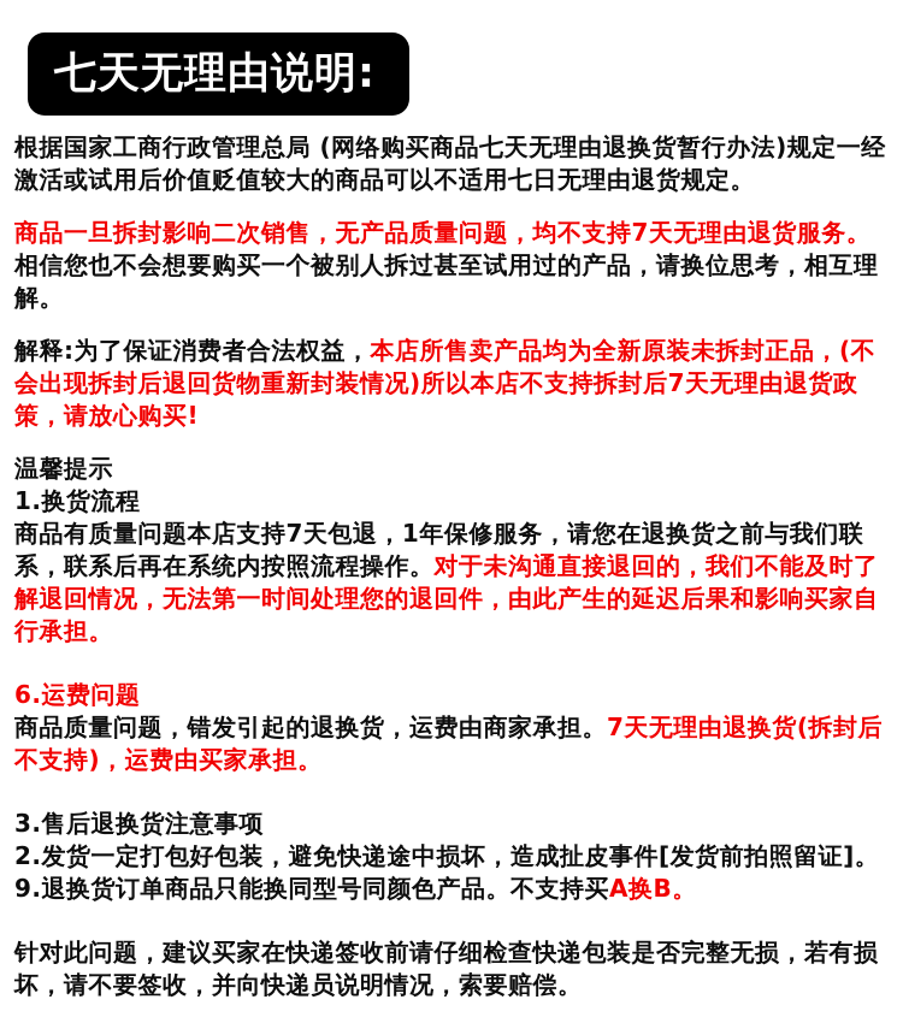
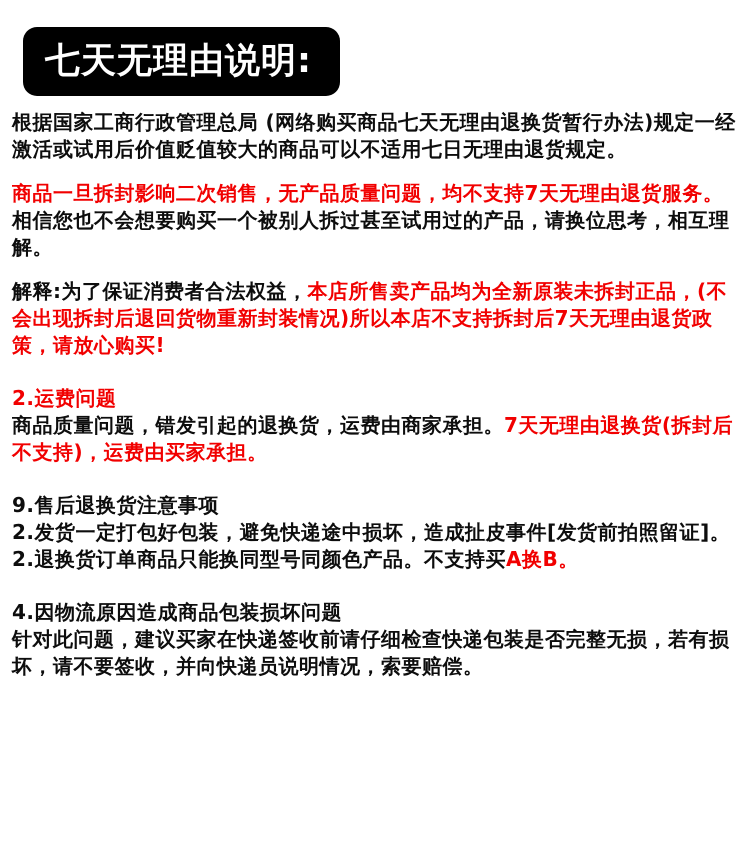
  七天无理由说明:
  根据国家工商行政管理总局 (网络购买商品七天无理由退换货暂行办法)规定一经激活或试用后价值贬值较大的商品可以不适用七日无理由退货规定。
  商品一旦拆封影响二次销售，无产品质量问题，均不支持7天无理由退货服务。
  相信您也不会想要购买一个被别人拆过甚至试用过的产品，请换位思考，相互理解。
  解释:为了保证消费者合法权益，本店所售卖产品均为全新原装未拆封正品，(不会出现拆封后退回货物重新封装情况)所以本店不支持拆封后7天无理由退货政策，请放心购买!
- 温馨提示
- 1.换货流程
- 商品有质量问题本店支持7天包退，1年保修服务，请您在退换货之前与我们联系，联系后再在系统内按照流程操作。对于未沟通直接退回的，我们不能及时了解退回情况，无法第一时间处理您的退回件，由此产生的延迟后果和影响买家自行承担。
- 6.运费问题
+ 2.运费问题
  商品质量问题，错发引起的退换货，运费由商家承担。7天无理由退换货(拆封后不支持)，运费由买家承担。
- 3.售后退换货注意事项
+ 9.售后退换货注意事项
  2.发货一定打包好包装，避免快递途中损坏，造成扯皮事件[发货前拍照留证]。
- 9.退换货订单商品只能换同型号同颜色产品。不支持买A换B。
+ 2.退换货订单商品只能换同型号同颜色产品。不支持买A换B。
+ 4.因物流原因造成商品包装损坏问题
  针对此问题，建议买家在快递签收前请仔细检查快递包装是否完整无损，若有损坏，请不要签收，并向快递员说明情况，索要赔偿。
